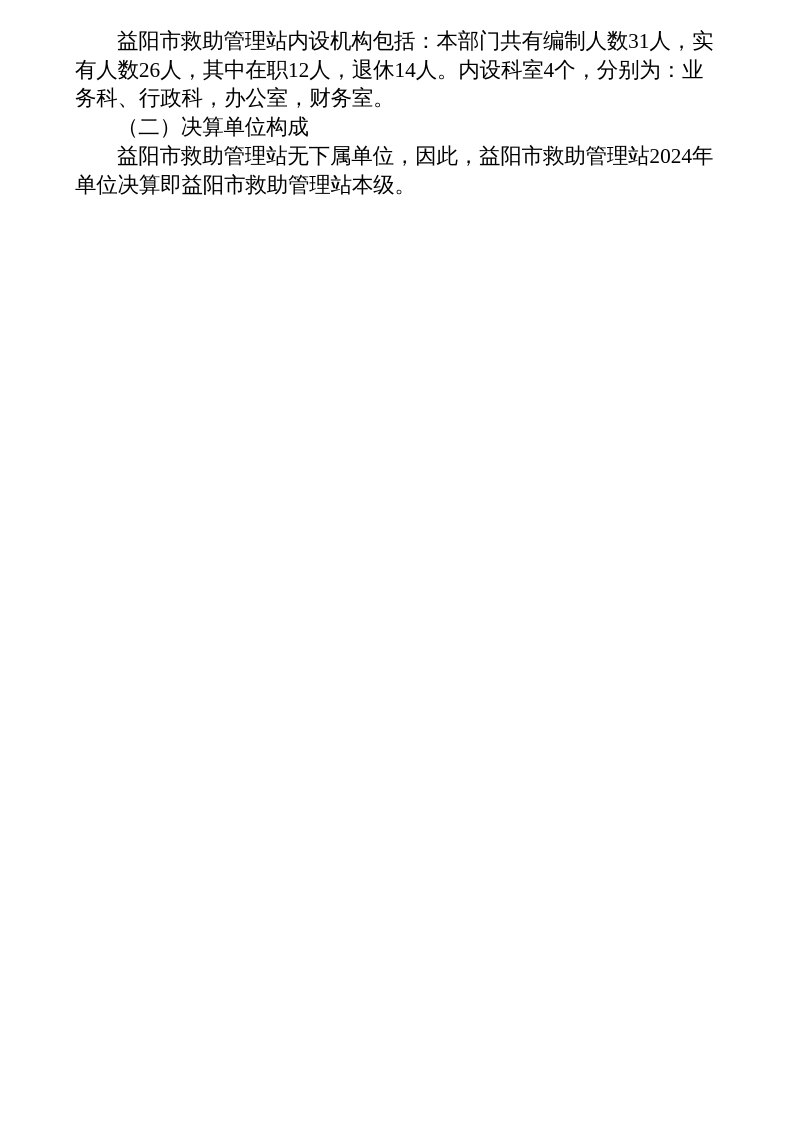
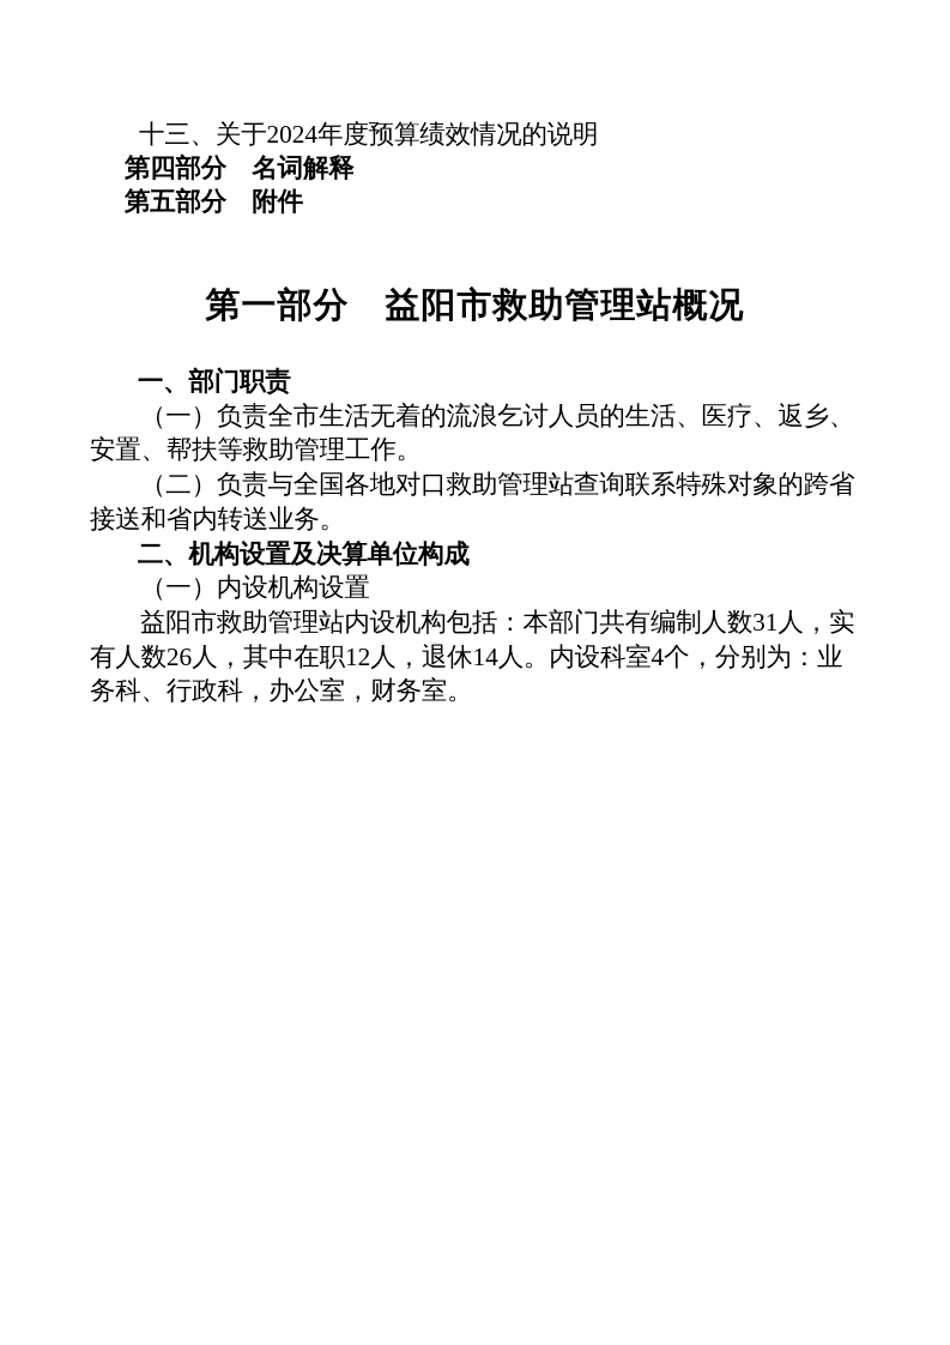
+ 十三、关于2024年度预算绩效情况的说明
+ 第四部分 名词解释
+ 第五部分 附件
+ 第一部分 益阳市救助管理站概况
+ 一、部门职责
+ （一）负责全市生活无着的流浪乞讨人员的生活、医疗、返乡、
+ 安置、帮扶等救助管理工作。
+ （二）负责与全国各地对口救助管理站查询联系特殊对象的跨省
+ 接送和省内转送业务。
+ 二、机构设置及决算单位构成
+ （一）内设机构设置
  益阳市救助管理站内设机构包括：本部门共有编制人数31人，实
  有人数26人，其中在职12人，退休14人。内设科室4个，分别为：业
  务科、行政科，办公室，财务室。
- （二）决算单位构成
- 益阳市救助管理站无下属单位，因此，益阳市救助管理站2024年
- 单位决算即益阳市救助管理站本级。
